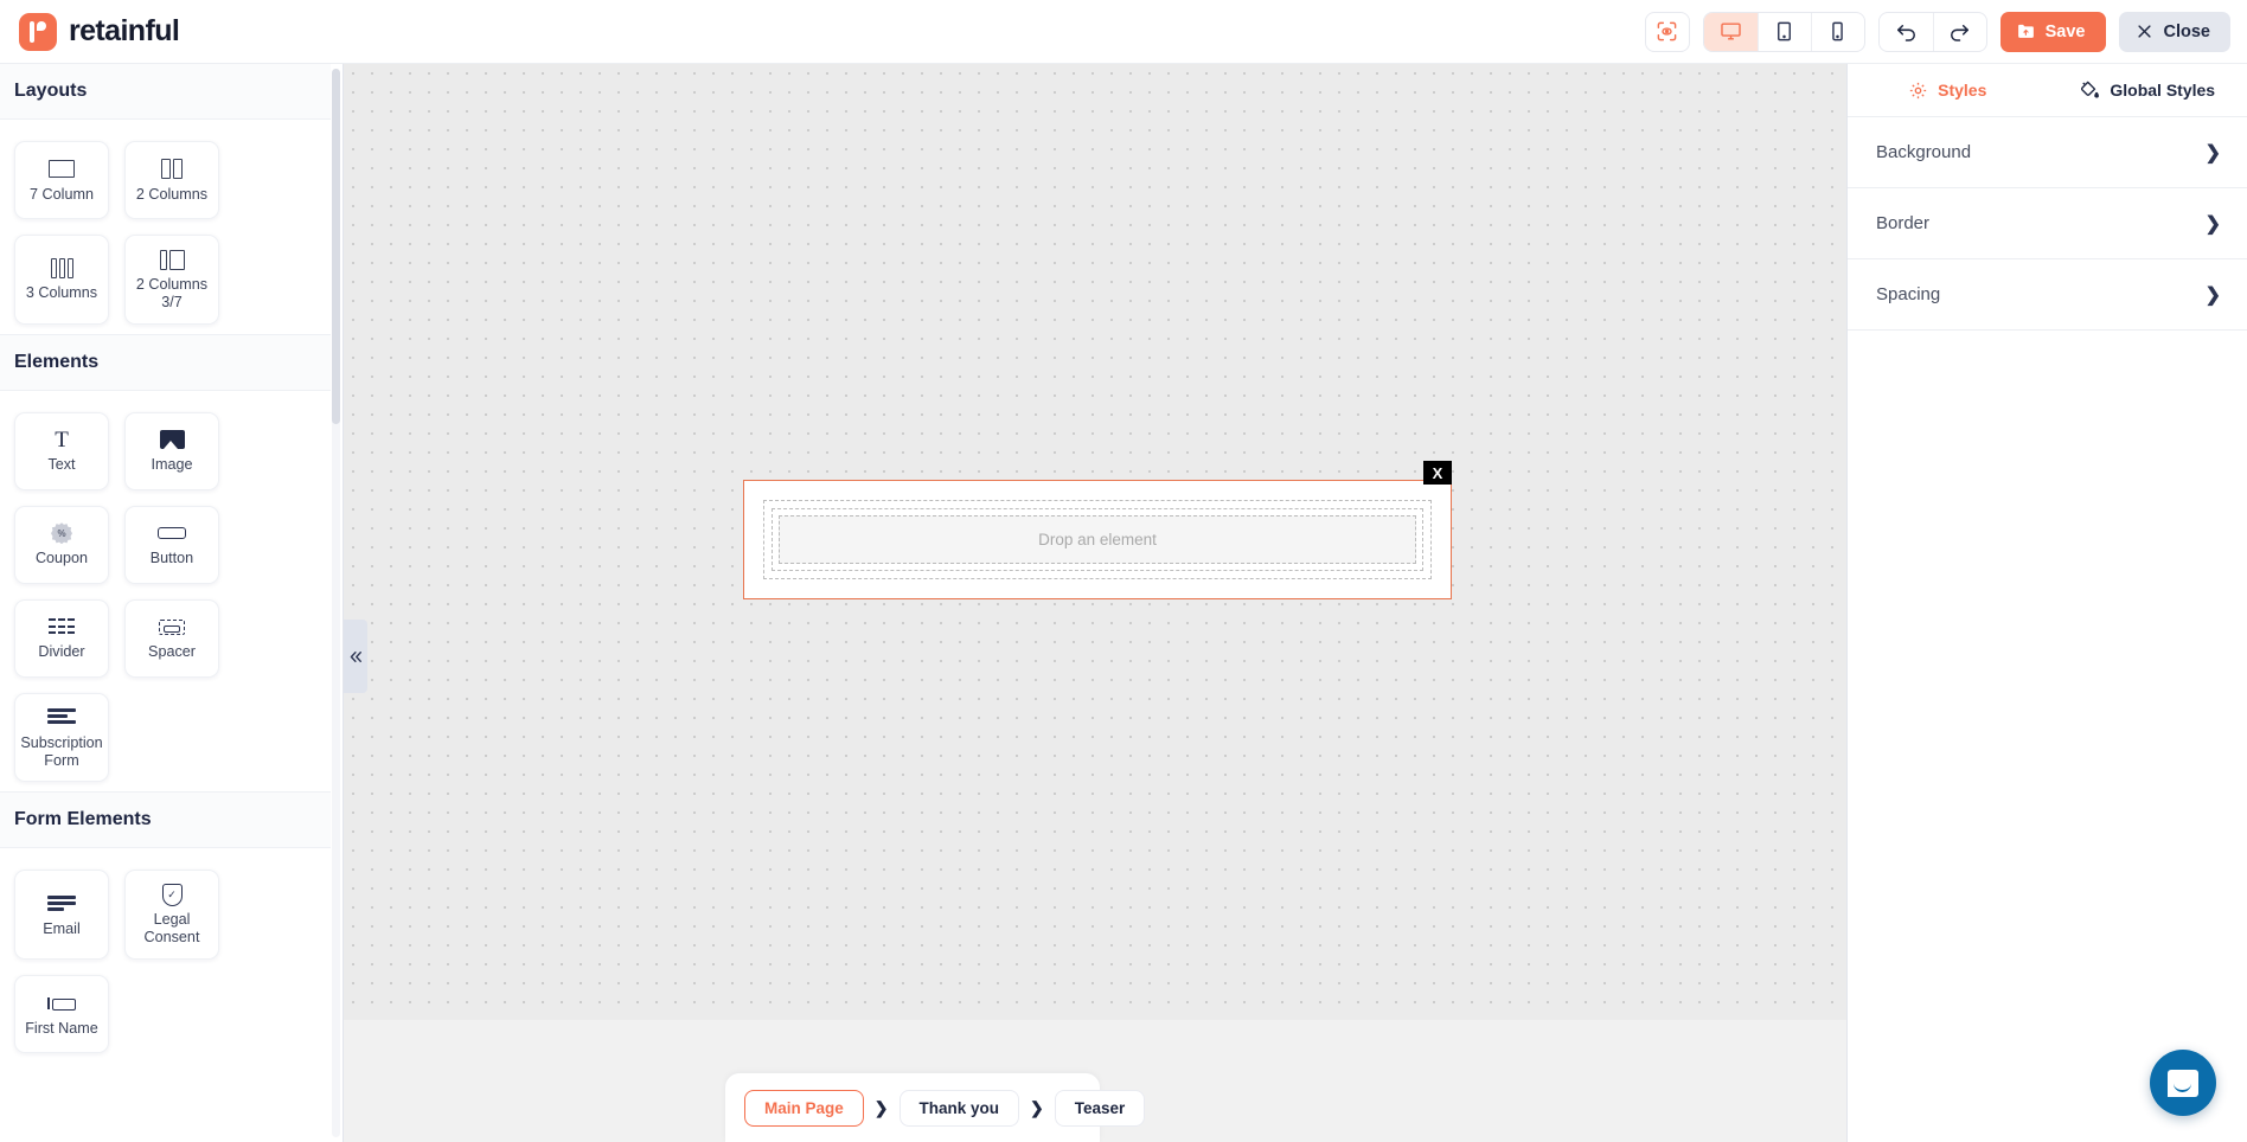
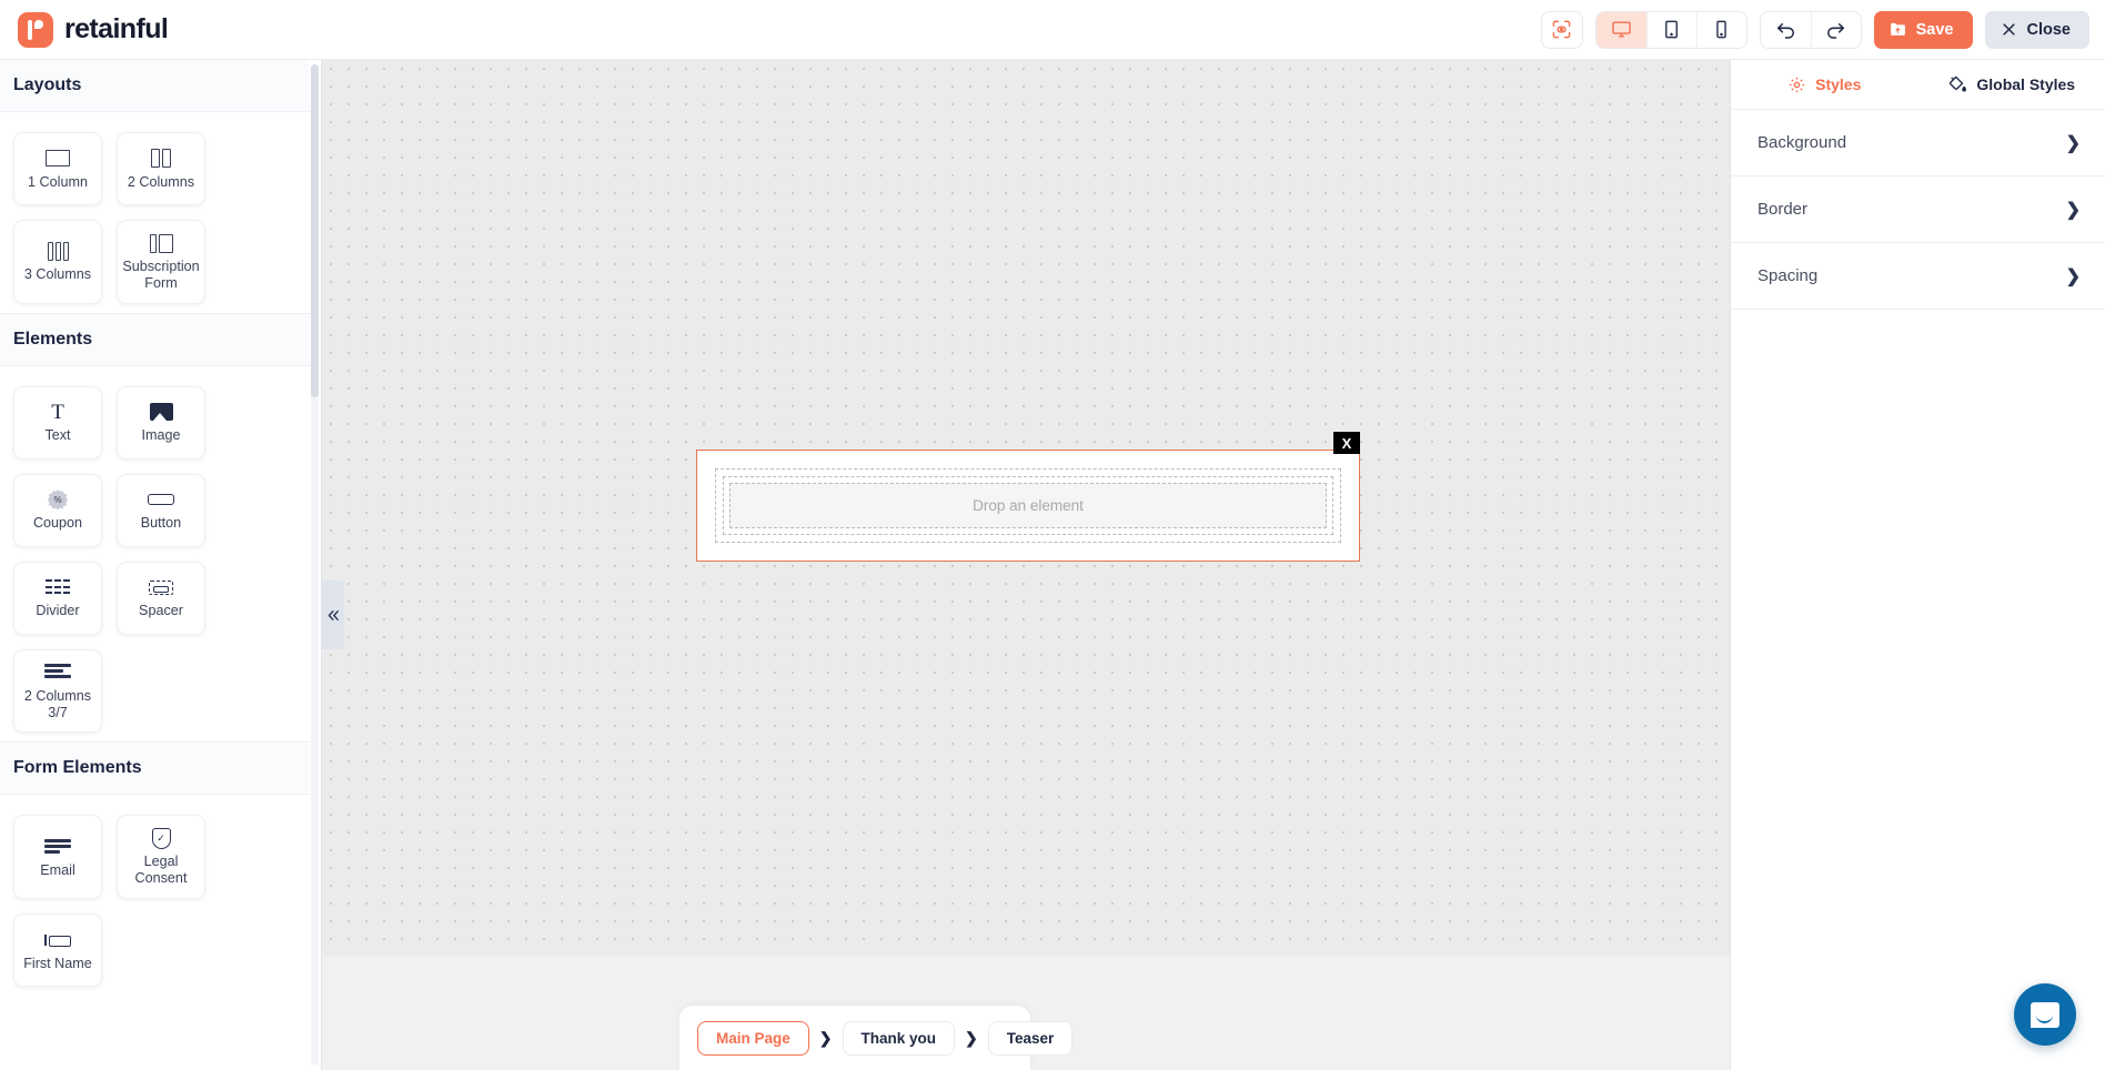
  retainful
  Save
  Close
  Layouts
- 7 Column
+ 1 Column
  2 Columns
  3 Columns
- 2 Columns 3/7
+ Subscription Form
  Elements
  T
  Text
  Image
  %
  Coupon
  Button
  Divider
  Spacer
- Subscription Form
+ 2 Columns 3/7
  Form Elements
  Email
  ✓
  Legal Consent
  First Name
  X
  Drop an element
  Main Page
  ❯
  Thank you
  ❯
  Teaser
  Styles
  Global Styles
  Background
  ❯
  Border
  ❯
  Spacing
  ❯
